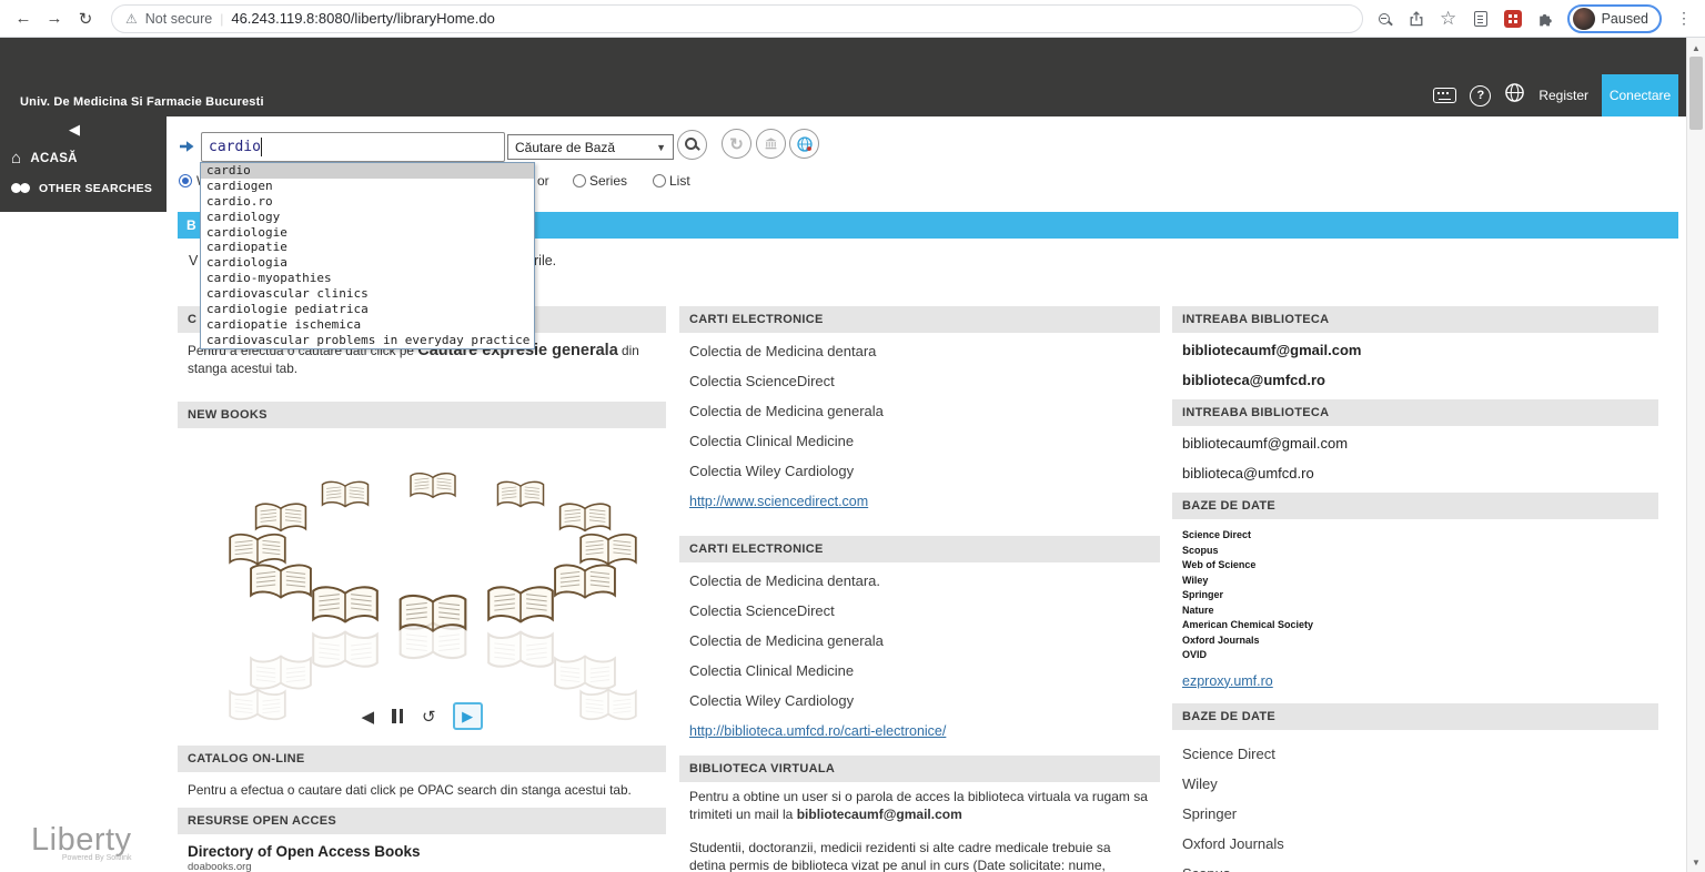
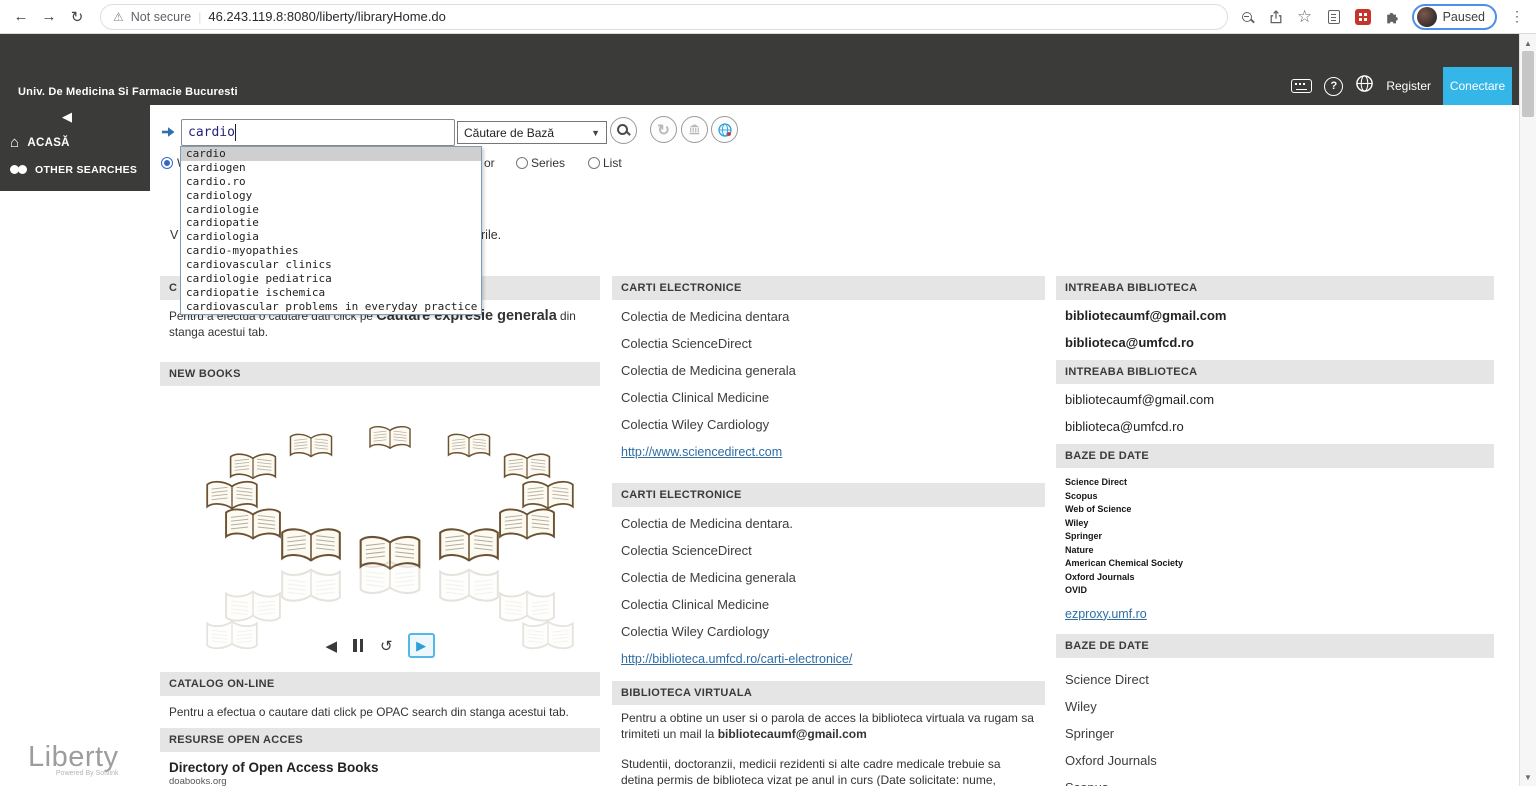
  ←
  →
  ↻
  ⚠
  Not secure
  |
  46.243.119.8:8080/liberty/libraryHome.do
  ☆
  Paused
  ⋮
  Univ. De Medicina Si Farmacie Bucuresti
  ?
  Register
  Conectare
  ◀
  ⌂
  ACASĂ
  OTHER SEARCHES
  cardio
  Căutare de Bază
  ▼
  ↻
  or
  Series
  List
- B
  V
  rile.
  C
  Pentru a efectua o cautare dati click pe Cautare expresie generala din stanga acestui tab.
  NEW BOOKS
  ◀
  ↺
  ▶
  CATALOG ON-LINE
  Pentru a efectua o cautare dati click pe OPAC search din stanga acestui tab.
  RESURSE OPEN ACCES
  Directory of Open Access Books
  doabooks.org
  CARTI ELECTRONICE
  Colectia de Medicina dentara
  Colectia ScienceDirect
  Colectia de Medicina generala
  Colectia Clinical Medicine
  Colectia Wiley Cardiology
  http://www.sciencedirect.com
  CARTI ELECTRONICE
  Colectia de Medicina dentara.
  Colectia ScienceDirect
  Colectia de Medicina generala
  Colectia Clinical Medicine
  Colectia Wiley Cardiology
  http://biblioteca.umfcd.ro/carti-electronice/
  BIBLIOTECA VIRTUALA
  Pentru a obtine un user si o parola de acces la biblioteca virtuala va rugam sa trimiteti un mail la bibliotecaumf@gmail.com
  Studentii, doctoranzii, medicii rezidenti si alte cadre medicale trebuie sa detina permis de biblioteca vizat pe anul in curs (Date solicitate: nume,
  INTREABA BIBLIOTECA
  bibliotecaumf@gmail.com
  biblioteca@umfcd.ro
  INTREABA BIBLIOTECA
  bibliotecaumf@gmail.com
  biblioteca@umfcd.ro
  BAZE DE DATE
  Science Direct
  Scopus
  Web of Science
  Wiley
  Springer
  Nature
  American Chemical Society
  Oxford Journals
  OVID
  ezproxy.umf.ro
  BAZE DE DATE
  Science Direct
  Wiley
  Springer
  Oxford Journals
  cardio
  cardiogen
  cardio.ro
  cardiology
  cardiologie
  cardiopatie
  cardiologia
  cardio-myopathies
  cardiovascular clinics
  cardiologie pediatrica
  cardiopatie ischemica
  cardiovascular problems in everyday practice
  ▲
  ▼
  Liberty
